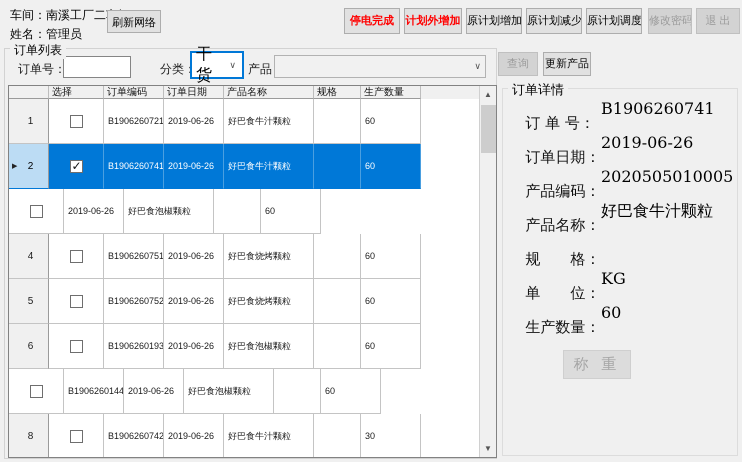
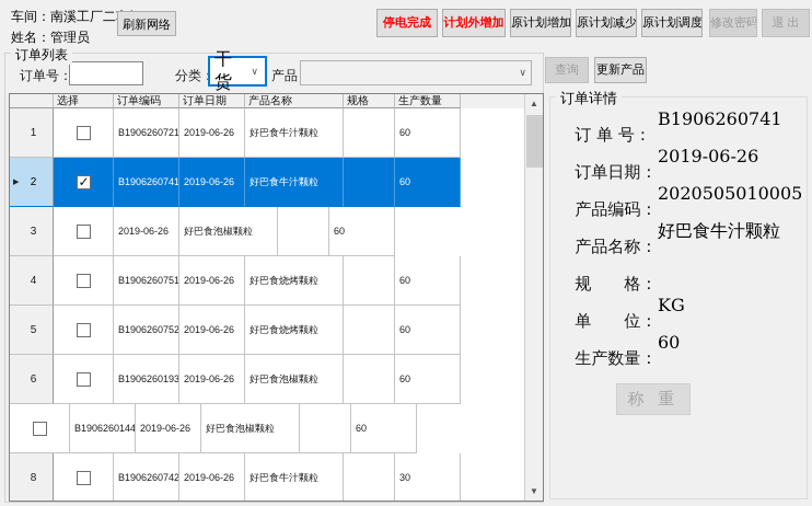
  车间：南溪工厂二
  姓名：管理员
  刷新网络
  停电完成
  计划外增加
  原计划增加
  原计划减少
  原计划调度
  修改密码
  退 出
  订单列表
  订单号：
  干货
  ∨
  ∨
  查询
  更新产品
  选择
  订单编码
  订单日期
  产品名称
  规格
  生产数量
  1
  B1906260721
  2019-06-26
  好巴食牛汁颗粒
  60
  2
  B1906260741
  2019-06-26
  好巴食牛汁颗粒
  60
+ 3
  2019-06-26
  好巴食泡椒颗粒
  60
  4
  B1906260751
  2019-06-26
  好巴食烧烤颗粒
  60
  5
  B1906260752
  2019-06-26
  好巴食烧烤颗粒
  60
  6
  B1906260193
  2019-06-26
  好巴食泡椒颗粒
  60
  B1906260144
  2019-06-26
  好巴食泡椒颗粒
  60
  8
  B1906260742
  2019-06-26
  好巴食牛汁颗粒
  30
  ▲
  ▼
  订单详情
  订 单 号：
  B1906260741
  订单日期：
  2019-06-26
  产品编码：
  2020505010005
  产品名称：
  好巴食牛汁颗粒
  规 格：
  单 位：
  KG
  生产数量：
  60
  称 重
